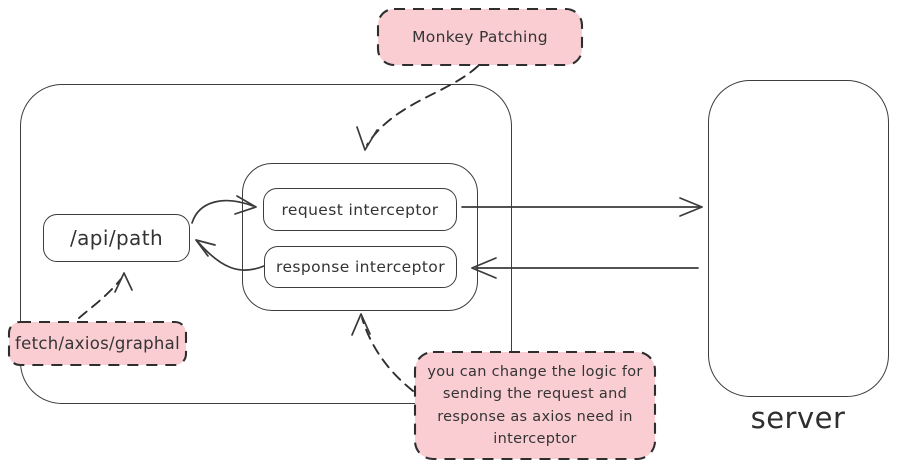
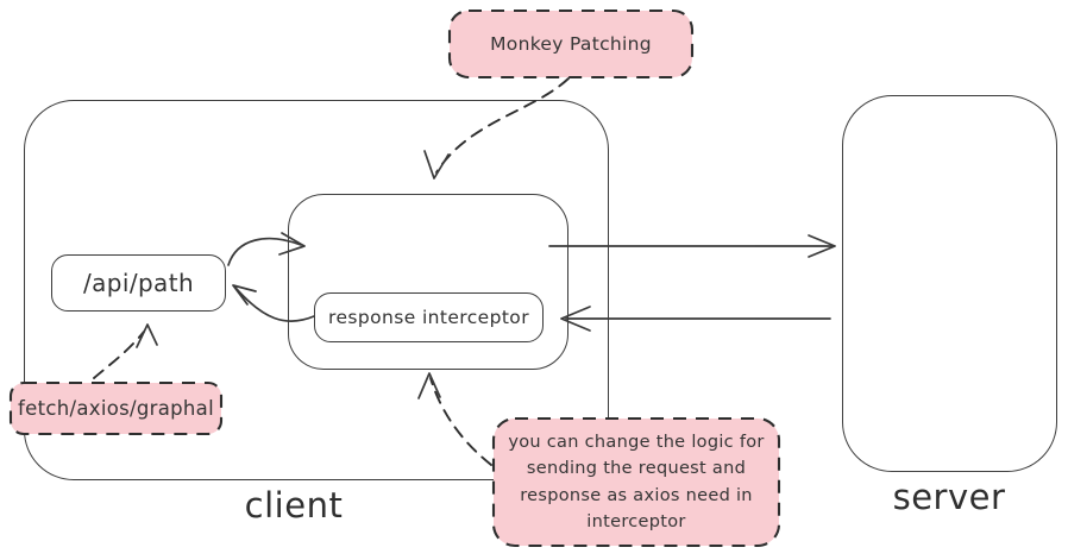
  /api/path
- request interceptor
  response interceptor
  Monkey Patching
  fetch/axios/graphal
  you can change the logic for sending the request and response as axios need in interceptor
+ client
  server
